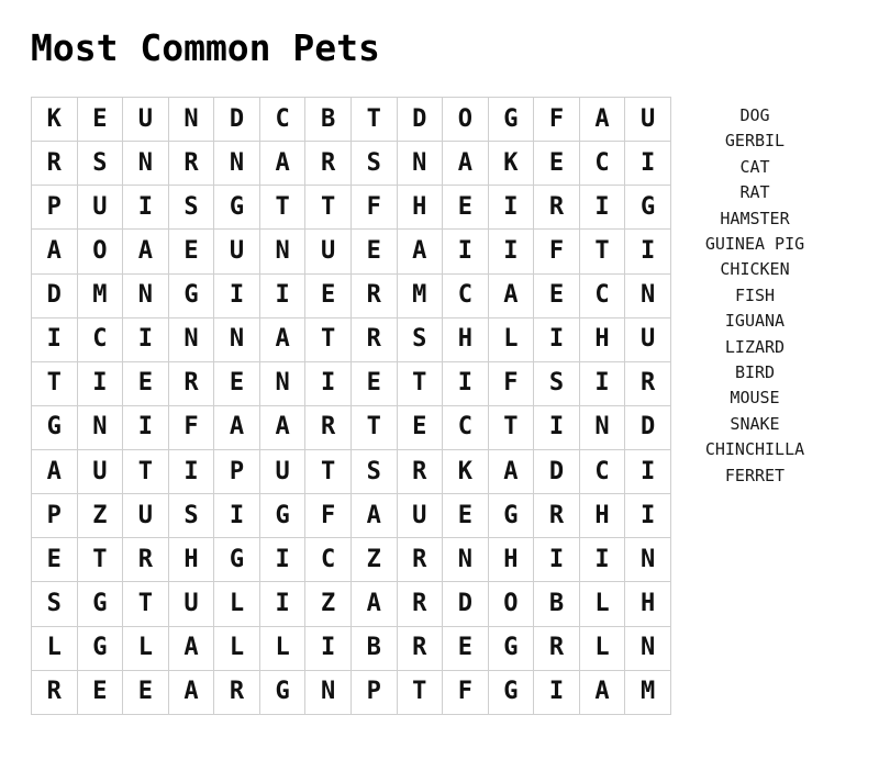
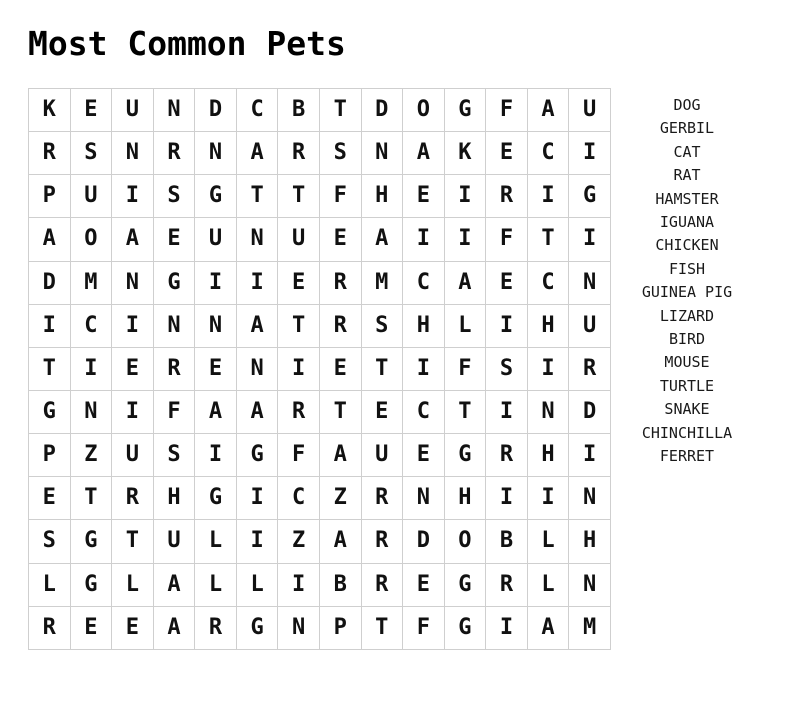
  Most Common Pets
  K	E	U	N	D	C	B	T	D	O	G	F	A	U
  R	S	N	R	N	A	R	S	N	A	K	E	C	I
  P	U	I	S	G	T	T	F	H	E	I	R	I	G
  A	O	A	E	U	N	U	E	A	I	I	F	T	I
  D	M	N	G	I	I	E	R	M	C	A	E	C	N
  I	C	I	N	N	A	T	R	S	H	L	I	H	U
  T	I	E	R	E	N	I	E	T	I	F	S	I	R
  G	N	I	F	A	A	R	T	E	C	T	I	N	D
- A	U	T	I	P	U	T	S	R	K	A	D	C	I
  P	Z	U	S	I	G	F	A	U	E	G	R	H	I
  E	T	R	H	G	I	C	Z	R	N	H	I	I	N
  S	G	T	U	L	I	Z	A	R	D	O	B	L	H
  L	G	L	A	L	L	I	B	R	E	G	R	L	N
  R	E	E	A	R	G	N	P	T	F	G	I	A	M
  DOG
  GERBIL
  CAT
  RAT
  HAMSTER
- GUINEA PIG
+ IGUANA
  CHICKEN
  FISH
- IGUANA
+ GUINEA PIG
  LIZARD
  BIRD
  MOUSE
+ TURTLE
  SNAKE
  CHINCHILLA
  FERRET
